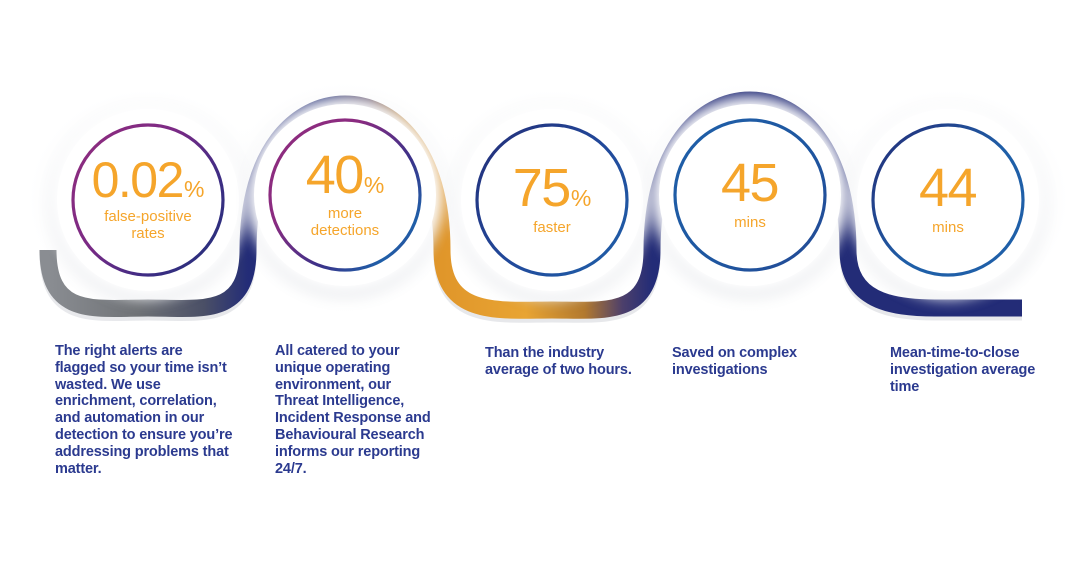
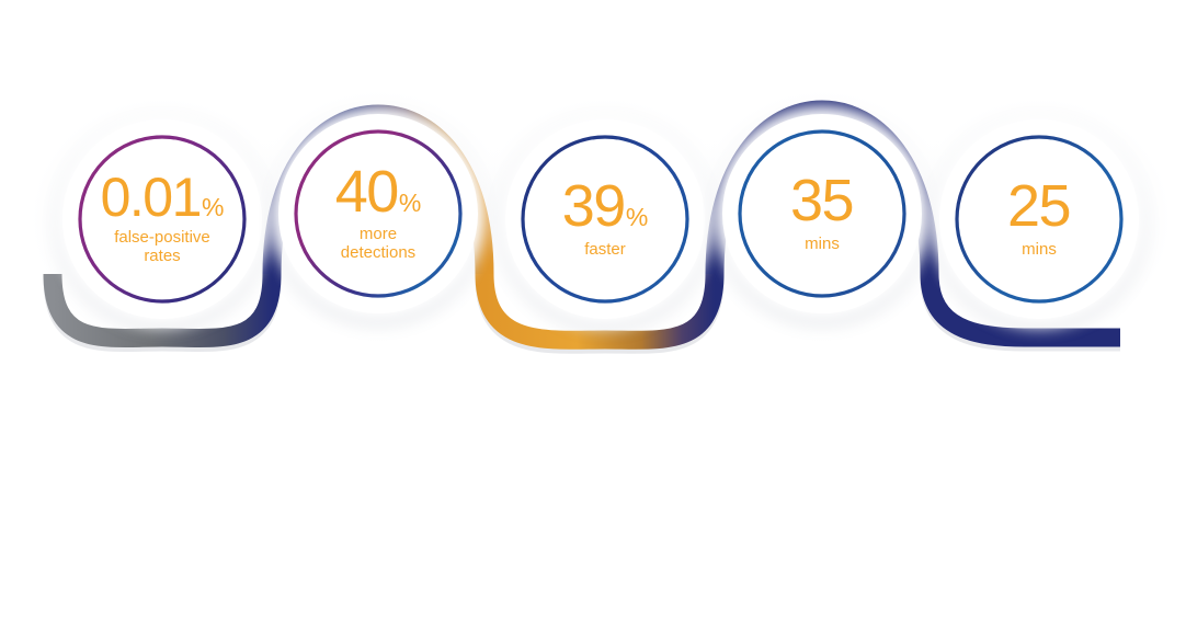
- 0.02
+ 0.01
  %
  false-positive
  rates
  40
  %
  more
  detections
- 75
+ 39
  %
  faster
- 45
+ 35
  mins
- 44
+ 25
  mins
- The right alerts are flagged so your time isn’t wasted. We use enrichment, correlation, and automation in our detection to ensure you’re addressing problems that matter.
- All catered to your unique operating environment, our Threat Intelligence, Incident Response and Behavioural Research informs our reporting 24/7.
- Than the industry average of two hours.
- Saved on complex investigations
- Mean-time-to-close investigation average time
